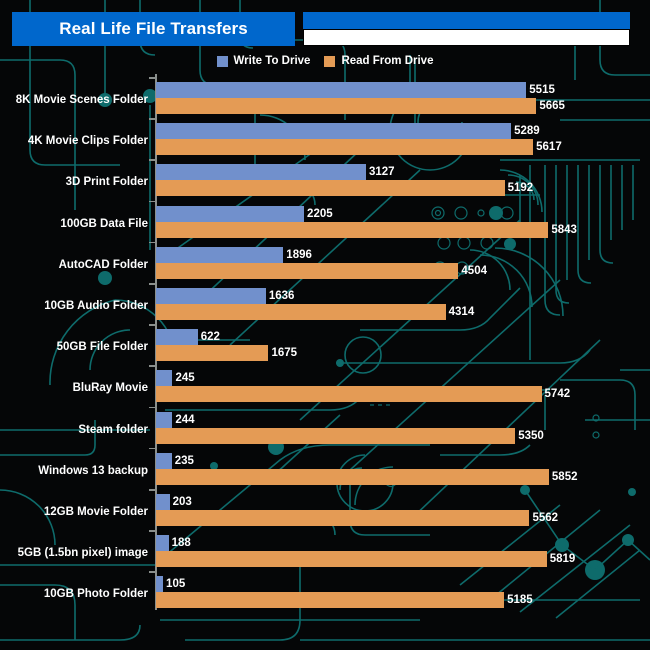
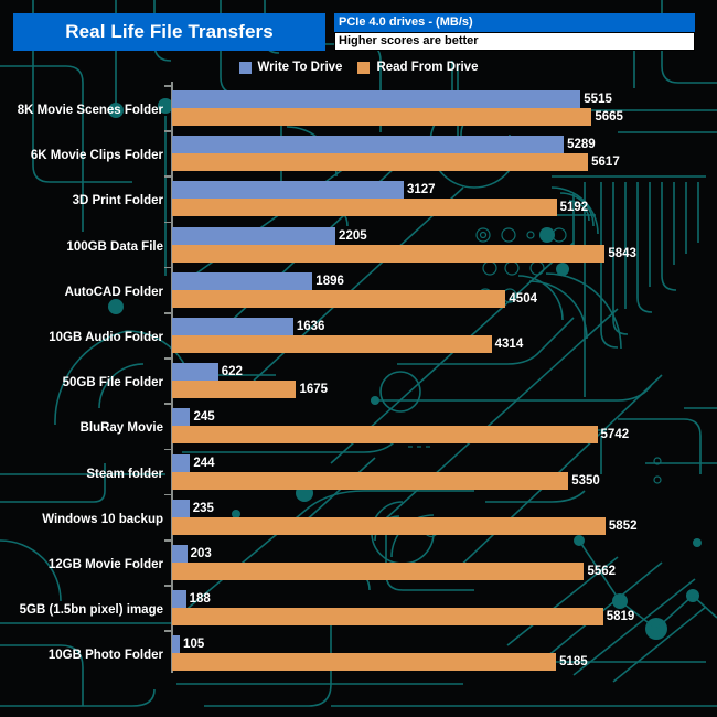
  Real Life File Transfers
+ PCIe 4.0 drives - (MB/s)
+ Higher scores are better
  Write To Drive
  Read From Drive
  8K Movie Scenes Folder
  5515
  5665
- 4K Movie Clips Folder
+ 6K Movie Clips Folder
  5289
  5617
  3D Print Folder
  3127
  5192
  100GB Data File
  2205
  5843
  AutoCAD Folder
  1896
  4504
  10GB Audio Folder
  1636
  4314
  50GB File Folder
  622
  1675
  BluRay Movie
  245
  5742
  Steam folder
  244
  5350
- Windows 13 backup
+ Windows 10 backup
  235
  5852
  12GB Movie Folder
  203
  5562
  5GB (1.5bn pixel) image
  188
  5819
  10GB Photo Folder
  105
  5185
